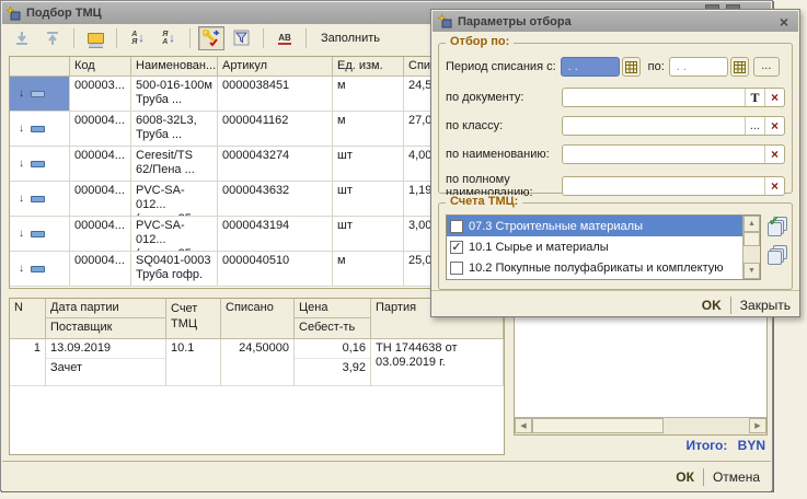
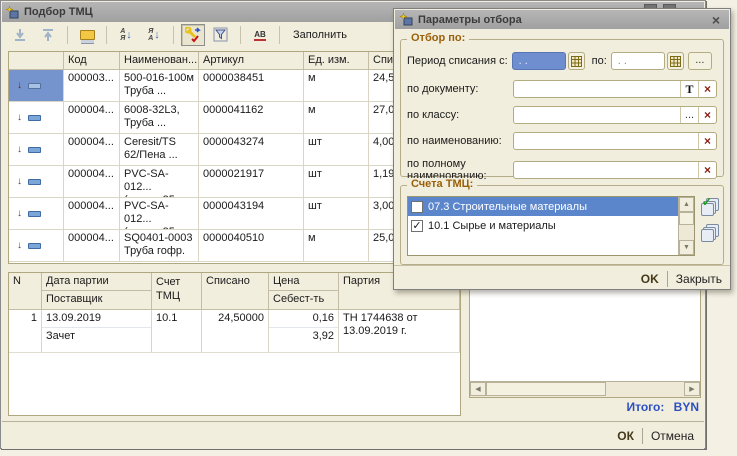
  Подбор ТМЦ
  ↓
  ↓
  АВ
  Заполнить
  Код
  Наименован...
  Артикул
  Ед. изм.
  ↓
  000003...
  500-016-100м
  Труба ...
  0000038451
  м
  24,5
  ↓
  000004...
  6008-32L3,
  Труба ...
  0000041162
  м
  27,0
  ↓
  000004...
  Ceresit/TS
  62/Пена ...
  0000043274
  шт
  4,00
  ↓
  000004...
  PVC-SA-012...
- 0000043632
+ 0000021917
  шт
  1,19
  ↓
  000004...
  PVC-SA-012...
  0000043194
  шт
  3,00
  ↓
  000004...
  SQ0401-0003
  Труба гофр.
  0000040510
  м
  25,0
  N
  Дата партии
  Поставщик
  Счет ТМЦ
  Списано
  Цена
  Себест-ть
  Партия
  1
  13.09.2019
  Зачет
  10.1
  24,50000
  0,16
  3,92
- ТН 1744638 от 03.09.2019 г.
+ ТН 1744638 от 13.09.2019 г.
  Итого: BYN
  ОК
  Отмена
  Параметры отбора
  ×
  Отбор по:
  Период списания с:
  . .
  по:
  . .
  ...
  по документу:
  T
  ×
  по классу:
  ...
  ×
  по наименованию:
  ×
  по полному наименованию:
  ×
  Счета ТМЦ:
  07.3 Строительные материалы
  ✓
  10.1 Сырье и материалы
- 10.2 Покупные полуфабрикаты и комплектую
  ✓
  OK
  Закрыть
